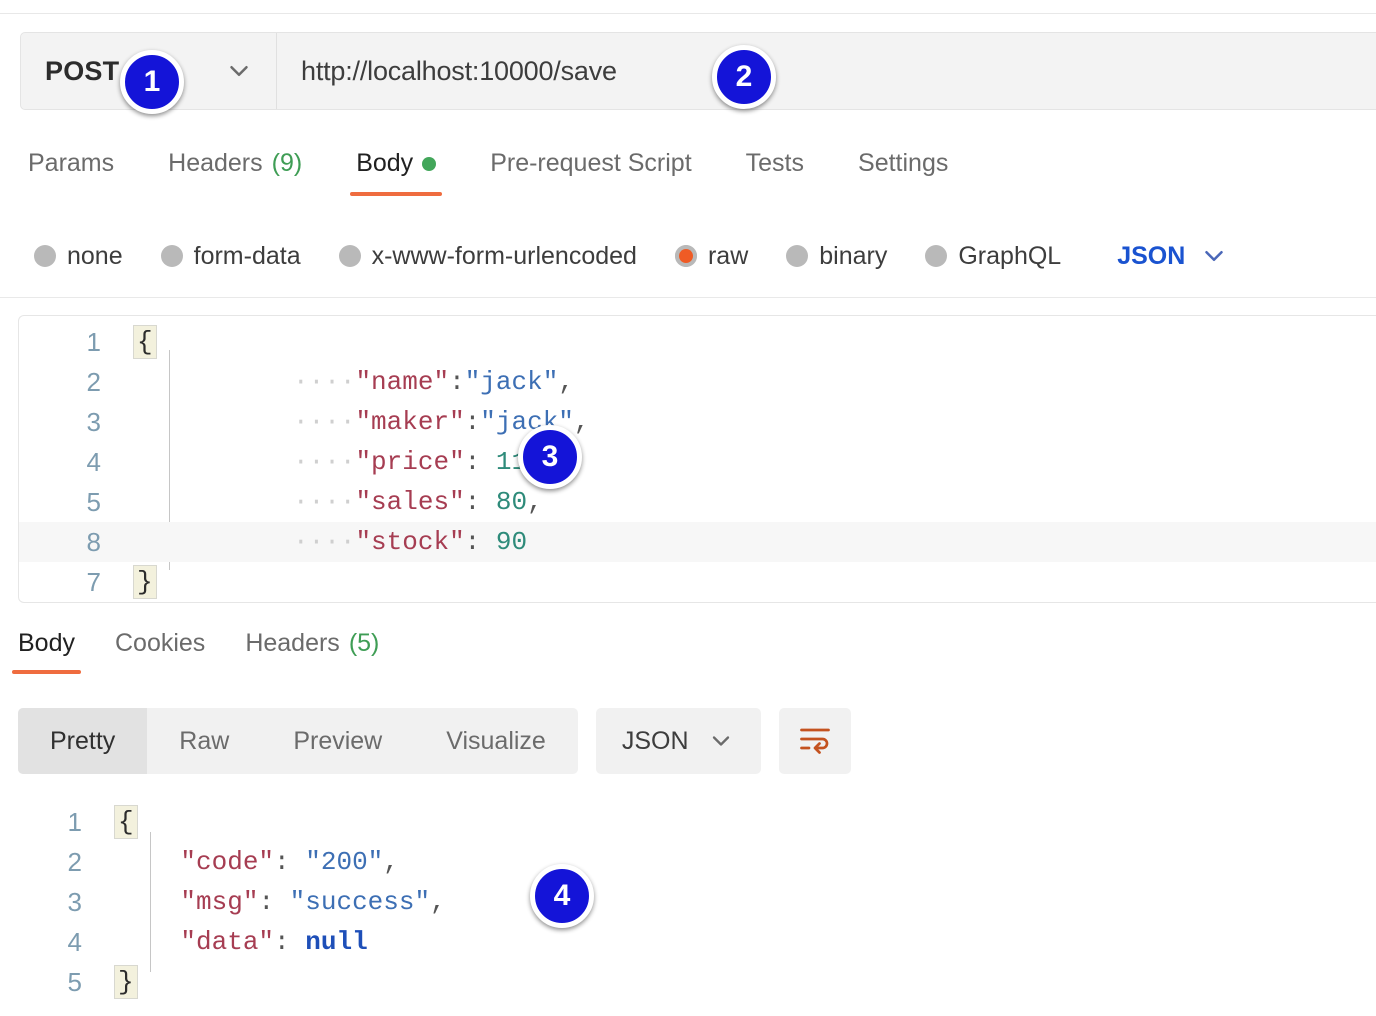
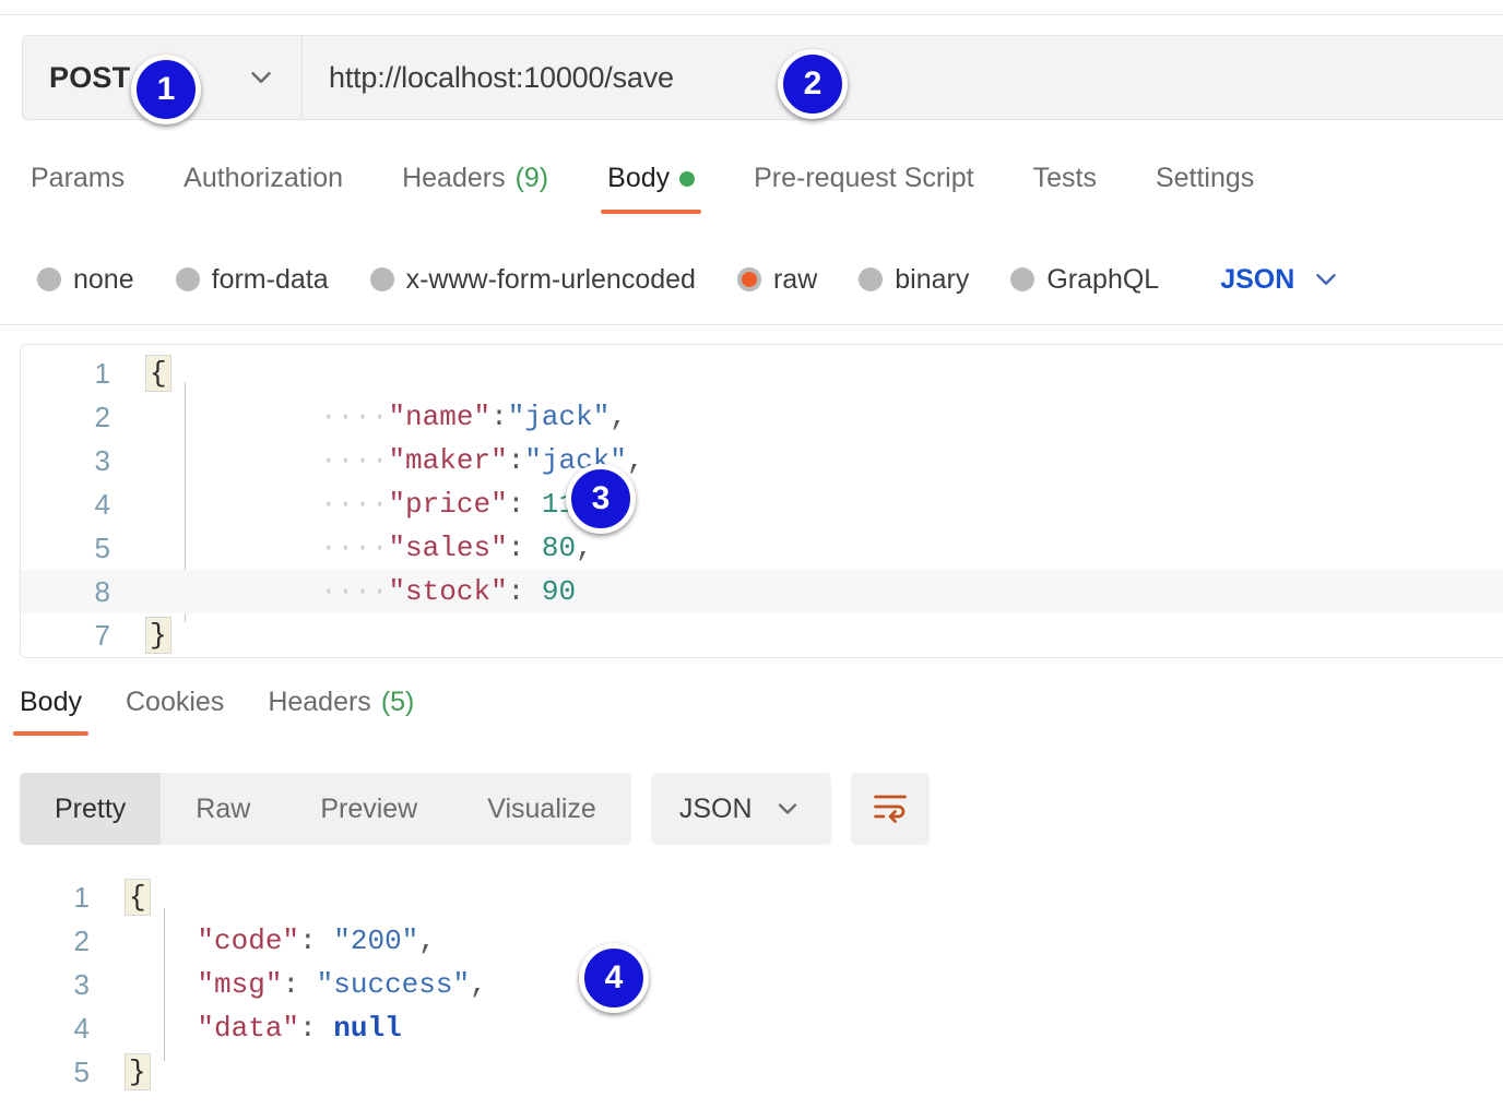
  POST
  http://localhost:10000/save
  Params
+ Authorization
  Headers
  (9)
  Body
  Pre-request Script
  Tests
  Settings
  none
  form-data
  x-www-form-urlencoded
  raw
  binary
  GraphQL
  JSON
  1
  {
  2
  ····"name":"jack",
  3
  ····"maker":"jack",
  4
  ····"price": 1
  5
  ····"sales": 80,
  8
  ····"stock": 90
  7
  }
  Body
  Cookies
  Headers
  (5)
  Pretty
  Raw
  Preview
  Visualize
  JSON
  1
  {
  2
  "code": "200",
  3
  "msg": "success",
  4
  "data": null
  5
  }
  1
  2
  3
  4
